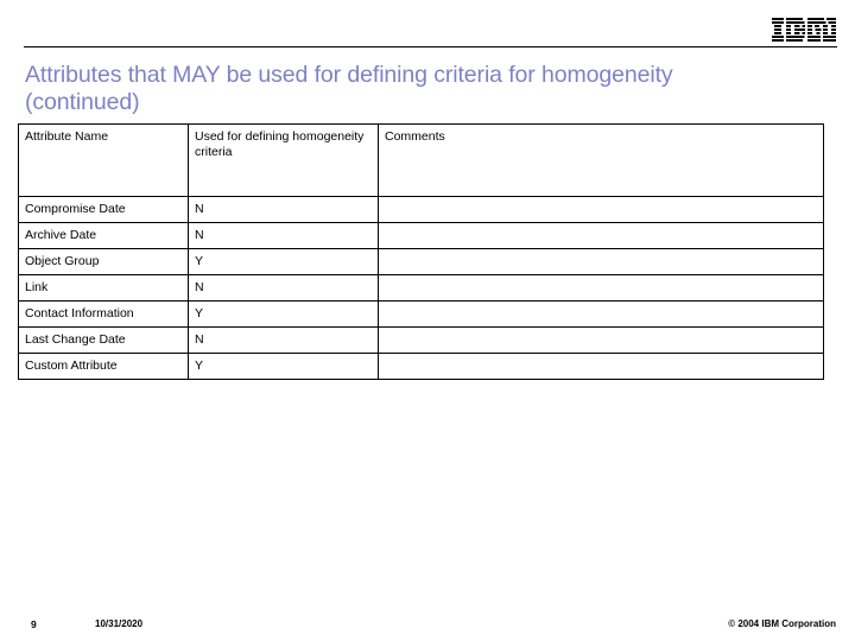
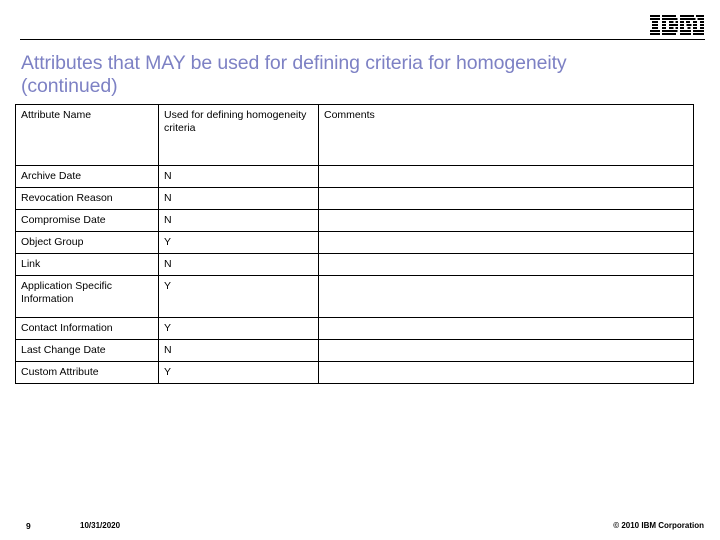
  Attributes that MAY be used for defining criteria for homogeneity
  (continued)
  Attribute Name	Used for defining homogeneity criteria	Comments
- Compromise Date	N
+ Archive Date	N
+ Revocation Reason	N
- Archive Date	N
+ Compromise Date	N
  Object Group	Y
  Link	N
+ Application Specific Information	Y
  Contact Information	Y
  Last Change Date	N
  Custom Attribute	Y
  9
  10/31/2020
- © 2004 IBM Corporation
+ © 2010 IBM Corporation
